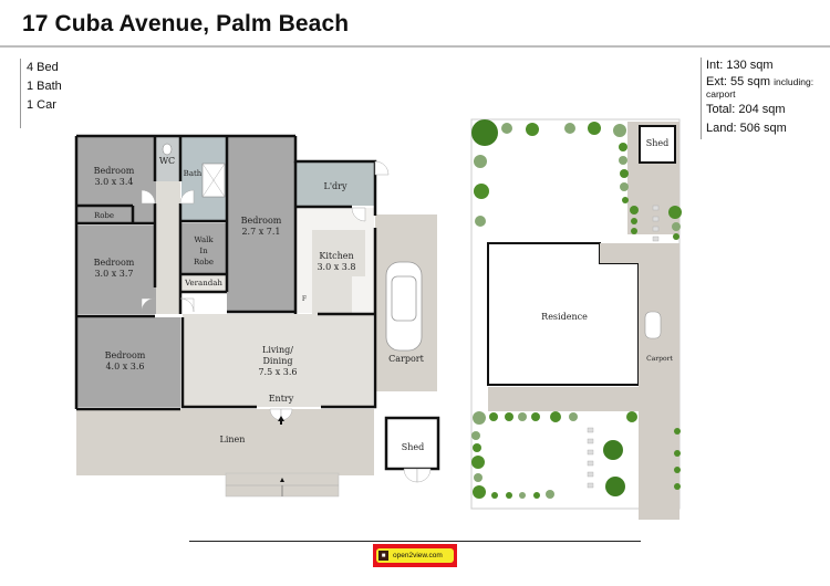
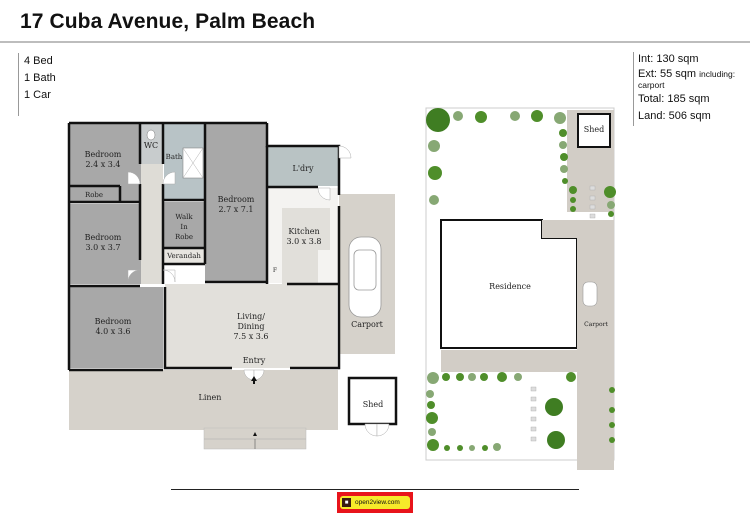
  17 Cuba Avenue, Palm Beach
  4 Bed
  1 Bath
  1 Car
  Int: 130 sqm
  Ext: 55 sqm including: carport
- Total: 204 sqm
+ Total: 185 sqm
  Land: 506 sqm
  Bedroom
- 3.0 x 3.4
+ 2.4 x 3.4
  Robe
  WC
  Bath
  Bedroom
  3.0 x 3.7
  Walk
  In
  Robe
  Bedroom
  2.7 x 7.1
  Verandah
  L'dry
  Kitchen
  3.0 x 3.8
  Bedroom
  4.0 x 3.6
  Living/
  Dining
  7.5 x 3.6
  Entry
  Carport
  Linen
  Shed
  Shed
  Residence
